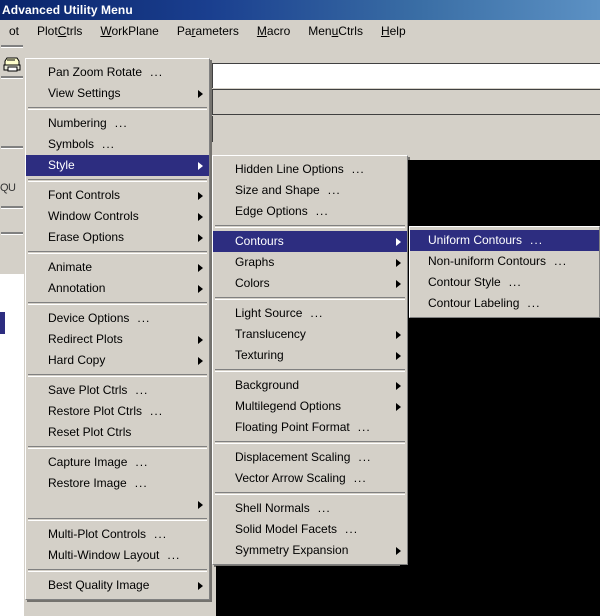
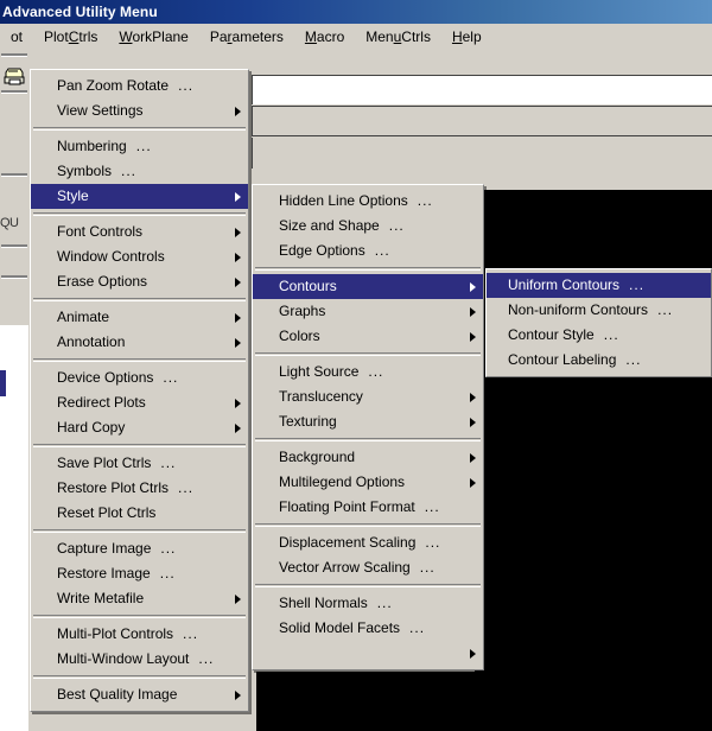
  Advanced Utility Menu
  ot
  PlotCtrls
  WorkPlane
  Parameters
  Macro
  MenuCtrls
  Help
  QU
  Pan Zoom Rotate
  ...
  View Settings
  Numbering
  ...
  Symbols
  ...
  Style
  Font Controls
  Window Controls
  Erase Options
  Animate
  Annotation
  Device Options
  ...
  Redirect Plots
  Hard Copy
  Save Plot Ctrls
  ...
  Restore Plot Ctrls
  ...
  Reset Plot Ctrls
  Capture Image
  ...
  Restore Image
  ...
+ Write Metafile
  Multi-Plot Controls
  ...
  Multi-Window Layout
  ...
  Best Quality Image
  Hidden Line Options
  ...
  Size and Shape
  ...
  Edge Options
  ...
  Contours
  Graphs
  Colors
  Light Source
  ...
  Translucency
  Texturing
  Background
  Multilegend Options
  Floating Point Format
  ...
  Displacement Scaling
  ...
  Vector Arrow Scaling
  ...
  Shell Normals
  ...
  Solid Model Facets
  ...
- Symmetry Expansion
  Uniform Contours
  ...
  Non-uniform Contours
  ...
  Contour Style
  ...
  Contour Labeling
  ...
